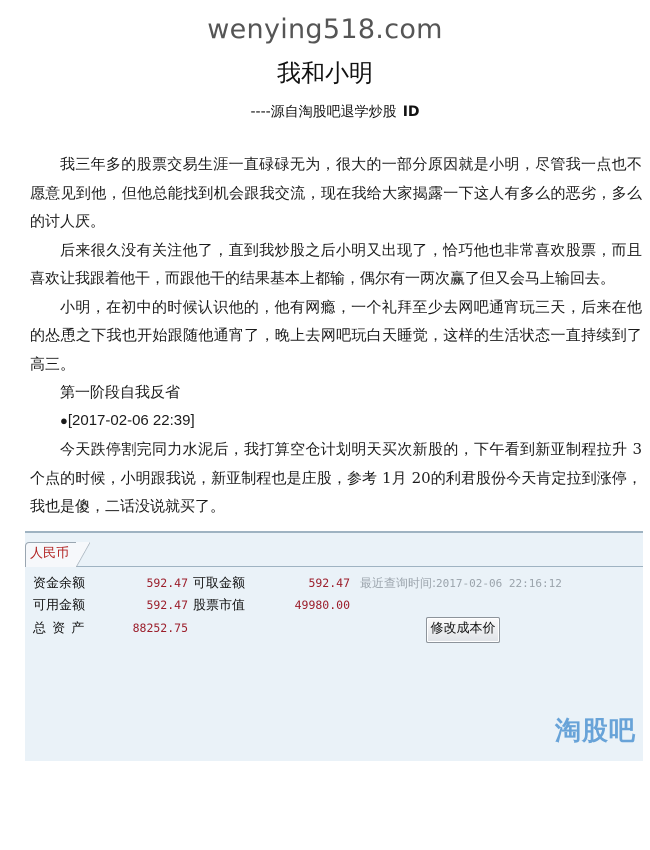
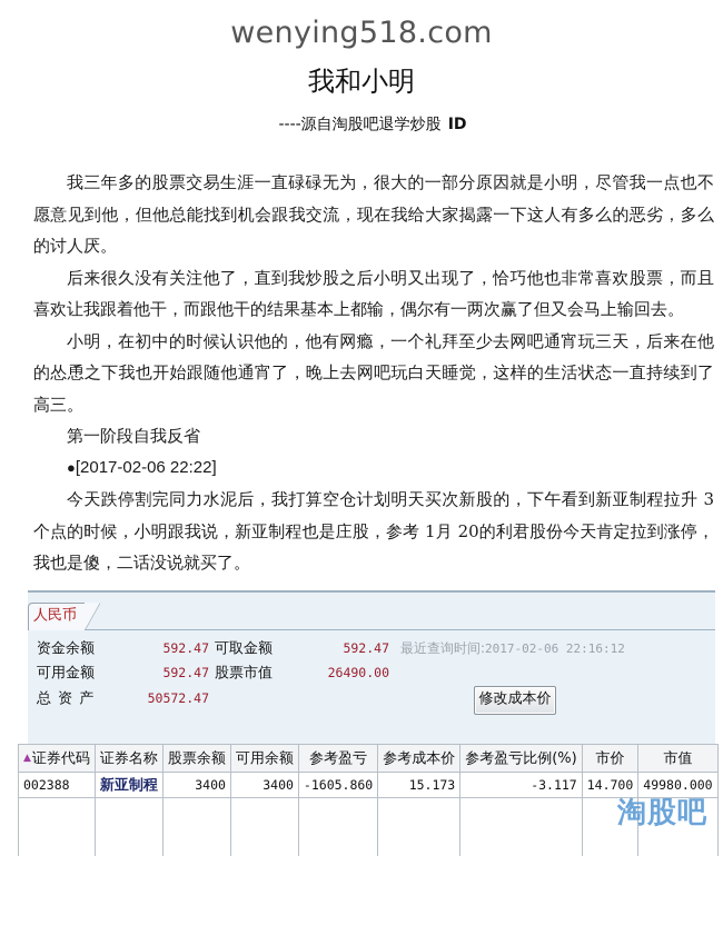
  wenying518.com
  我和小明
  ----源自淘股吧退学炒股 ID
  我三年多的股票交易生涯一直碌碌无为，很大的一部分原因就是小明，尽管我一点也不愿意见到他，但他总能找到机会跟我交流，现在我给大家揭露一下这人有多么的恶劣，多么的讨人厌。
  后来很久没有关注他了，直到我炒股之后小明又出现了，恰巧他也非常喜欢股票，而且喜欢让我跟着他干，而跟他干的结果基本上都输，偶尔有一两次赢了但又会马上输回去。
  小明，在初中的时候认识他的，他有网瘾，一个礼拜至少去网吧通宵玩三天，后来在他的怂恿之下我也开始跟随他通宵了，晚上去网吧玩白天睡觉，这样的生活状态一直持续到了高三。
  第一阶段自我反省
- ●[2017-02-06 22:39]
+ ●[2017-02-06 22:22]
  今天跌停割完同力水泥后，我打算空仓计划明天买次新股的，下午看到新亚制程拉升 3个点的时候，小明跟我说，新亚制程也是庄股，参考 1月 20的利君股份今天肯定拉到涨停，我也是傻，二话没说就买了。
  人民币
  资金余额
  592.47
  可取金额
  592.47
  最近查询时间:2017-02-06 22:16:12
  可用金额
  592.47
  股票市值
- 49980.00
+ 26490.00
  总 资 产
- 88252.75
+ 50572.47
  修改成本价
+ ▲证券代码	证券名称	股票余额	可用余额	参考盈亏	参考成本价	参考盈亏比例(%)	市价	市值
+ 002388	新亚制程	3400	3400	-1605.860	15.173	-3.117	14.700	49980.000
  淘股吧
